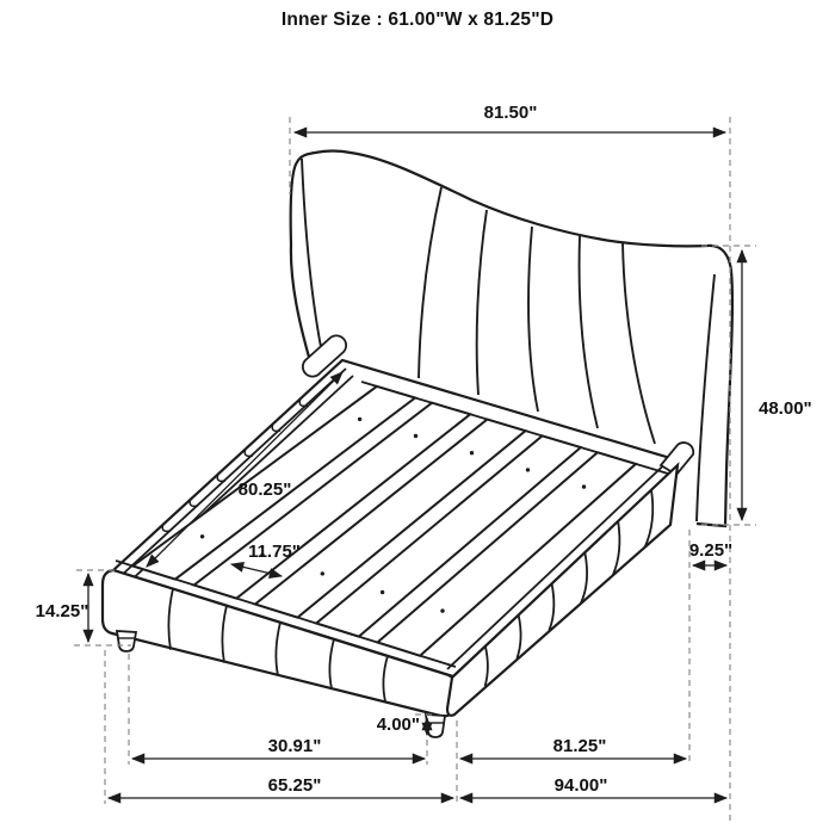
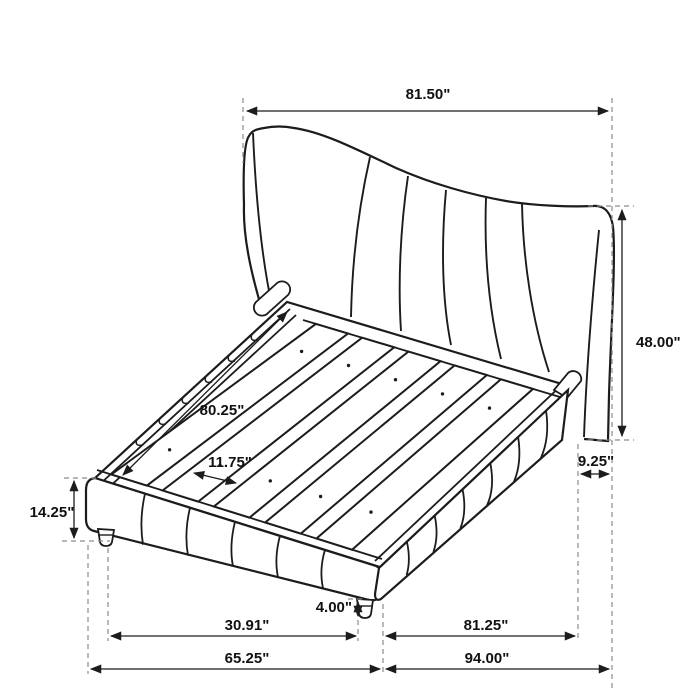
- Inner Size : 61.00"W x 81.25"D
  81.50"
  48.00"
  9.25"
  80.25"
  11.75"
  14.25"
  4.00"
  30.91"
  81.25"
  65.25"
  94.00"
